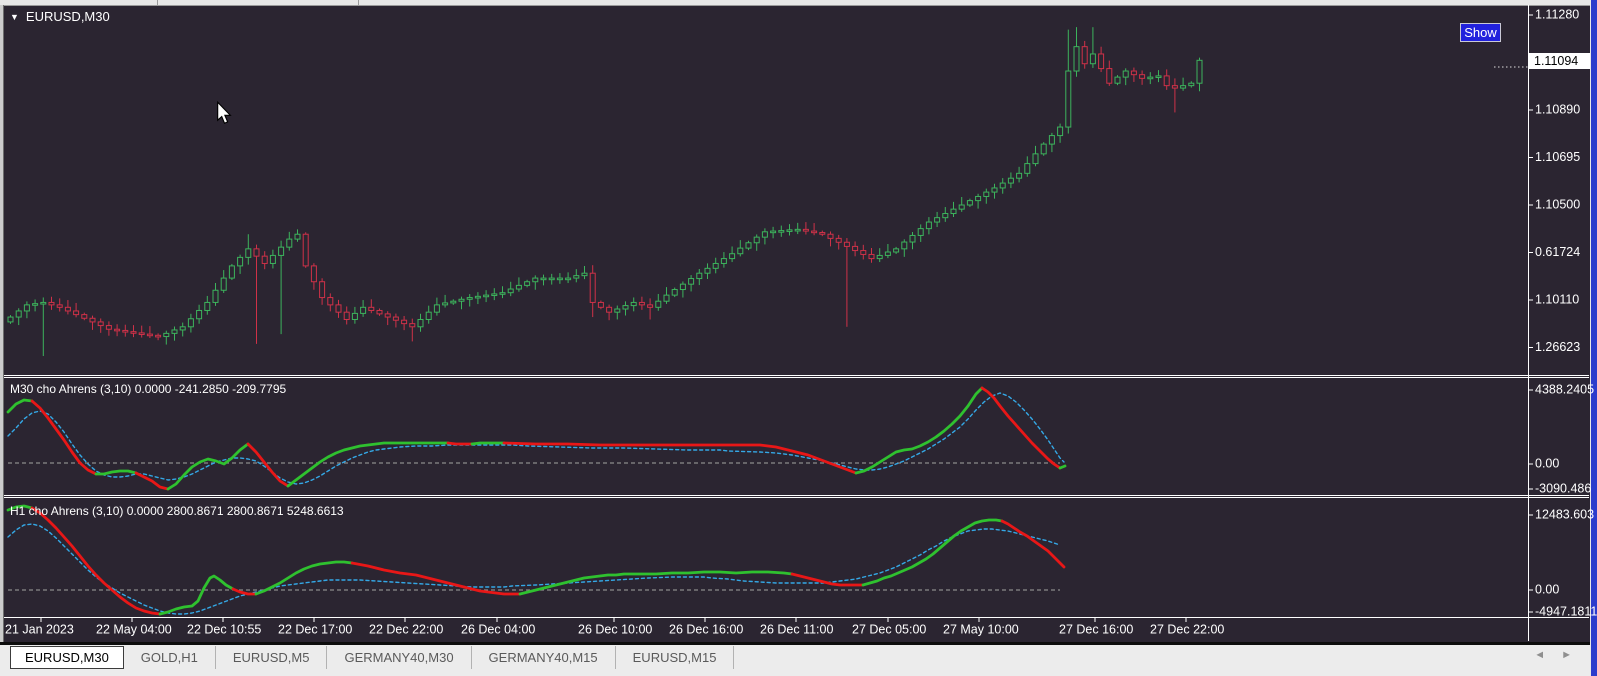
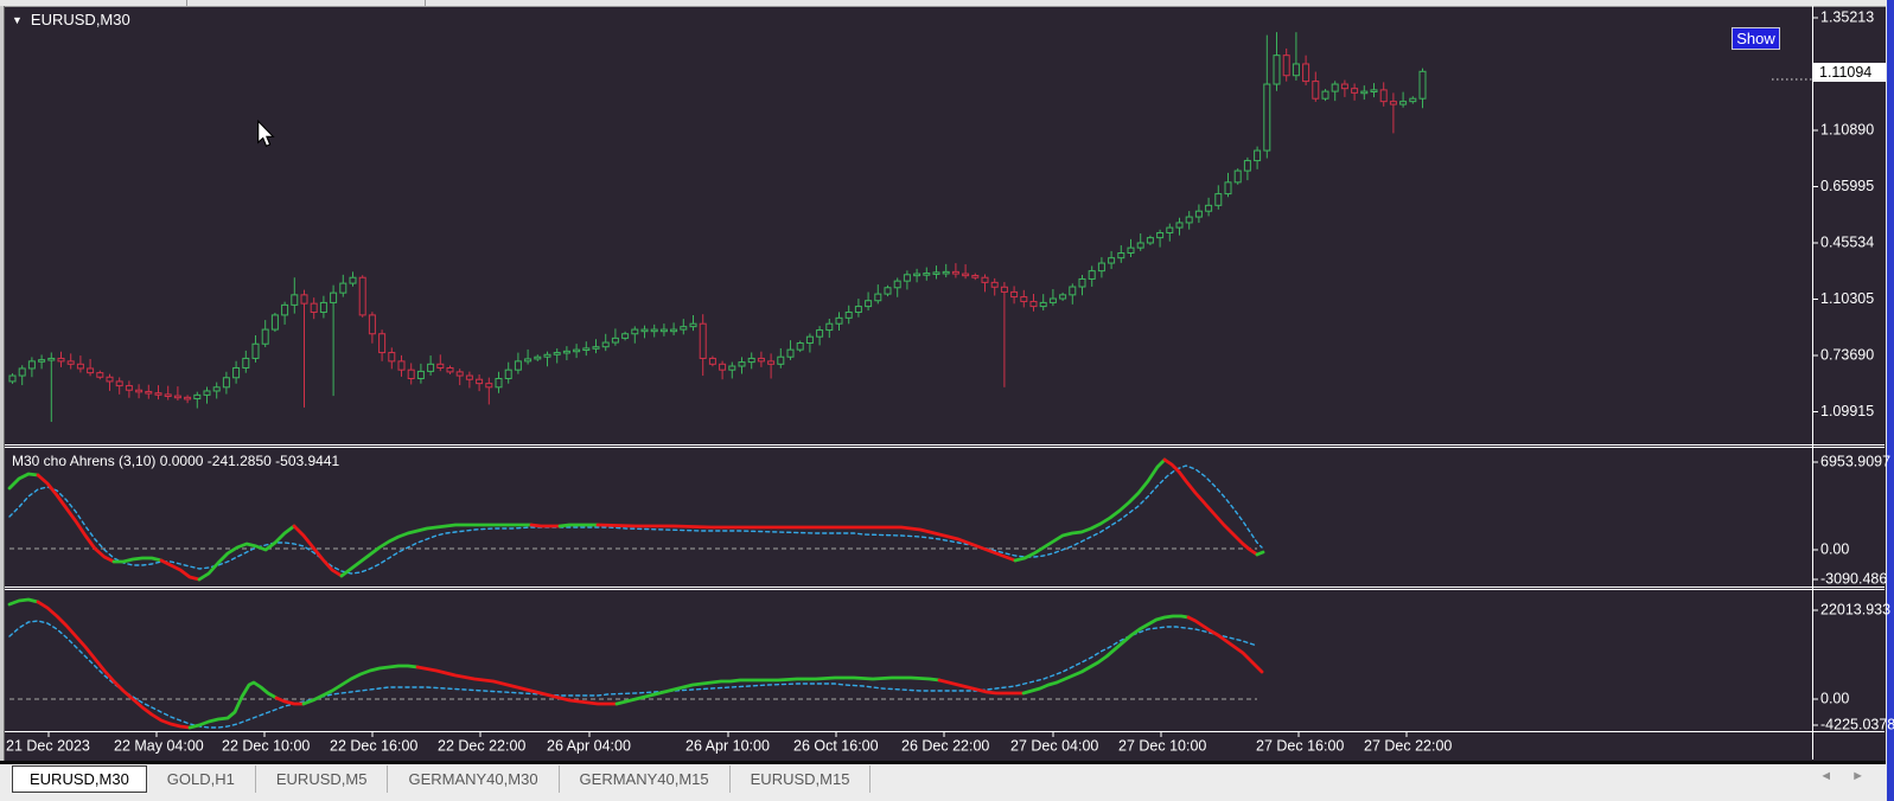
- 4388.2405
+ 6953.9097
  0.00
  -3090.486
- 12483.603
+ 22013.933
  0.00
- -4947.1811
+ -4225.0378
- 1.11280
+ 1.35213
  1.10890
- 1.10695
+ 0.65995
- 1.10500
+ 0.45534
- 0.61724
+ 1.10305
- 1.10110
+ 0.73690
- 1.26623
+ 1.09915
- 21 Jan 2023
+ 21 Dec 2023
  22 May 04:00
- 22 Dec 10:55
+ 22 Dec 10:00
- 22 Dec 17:00
+ 22 Dec 16:00
  22 Dec 22:00
- 26 Dec 04:00
+ 26 Apr 04:00
- 26 Dec 10:00
+ 26 Apr 10:00
- 26 Dec 16:00
+ 26 Oct 16:00
- 26 Dec 11:00
+ 26 Dec 22:00
- 27 Dec 05:00
+ 27 Dec 04:00
- 27 May 10:00
+ 27 Dec 10:00
  27 Dec 16:00
  27 Dec 22:00
  ▼
  EURUSD,M30
  Show
  1.11094
- M30 cho Ahrens (3,10) 0.0000 -241.2850 -209.7795
+ M30 cho Ahrens (3,10) 0.0000 -241.2850 -503.9441
- H1 cho Ahrens (3,10) 0.0000 2800.8671 2800.8671 5248.6613
  EURUSD,M30
  GOLD,H1
  EURUSD,M5
  GERMANY40,M30
  GERMANY40,M15
  EURUSD,M15
  ◄
  ►
